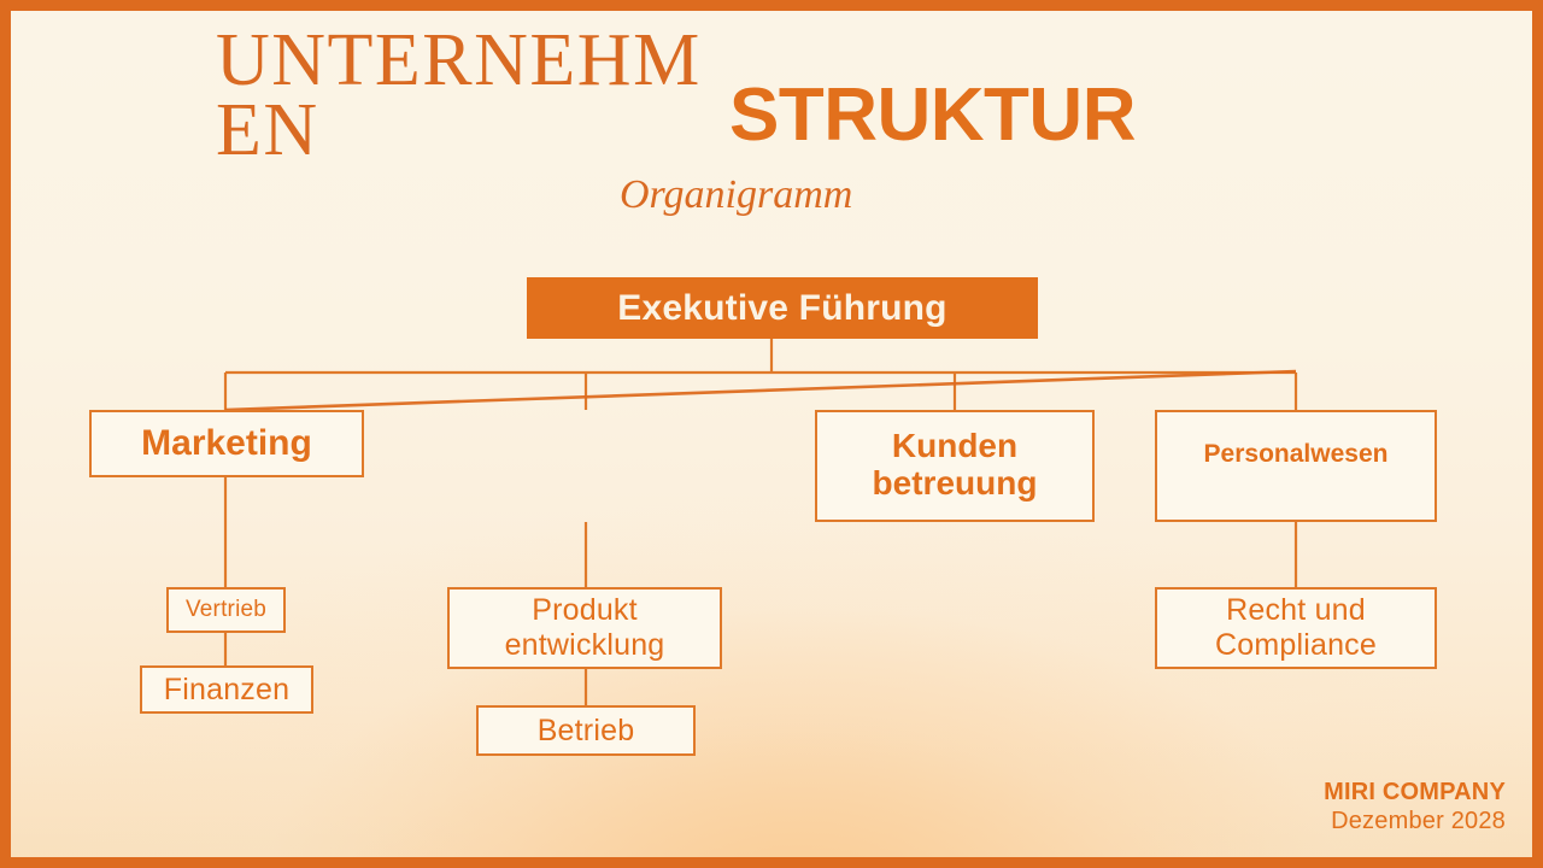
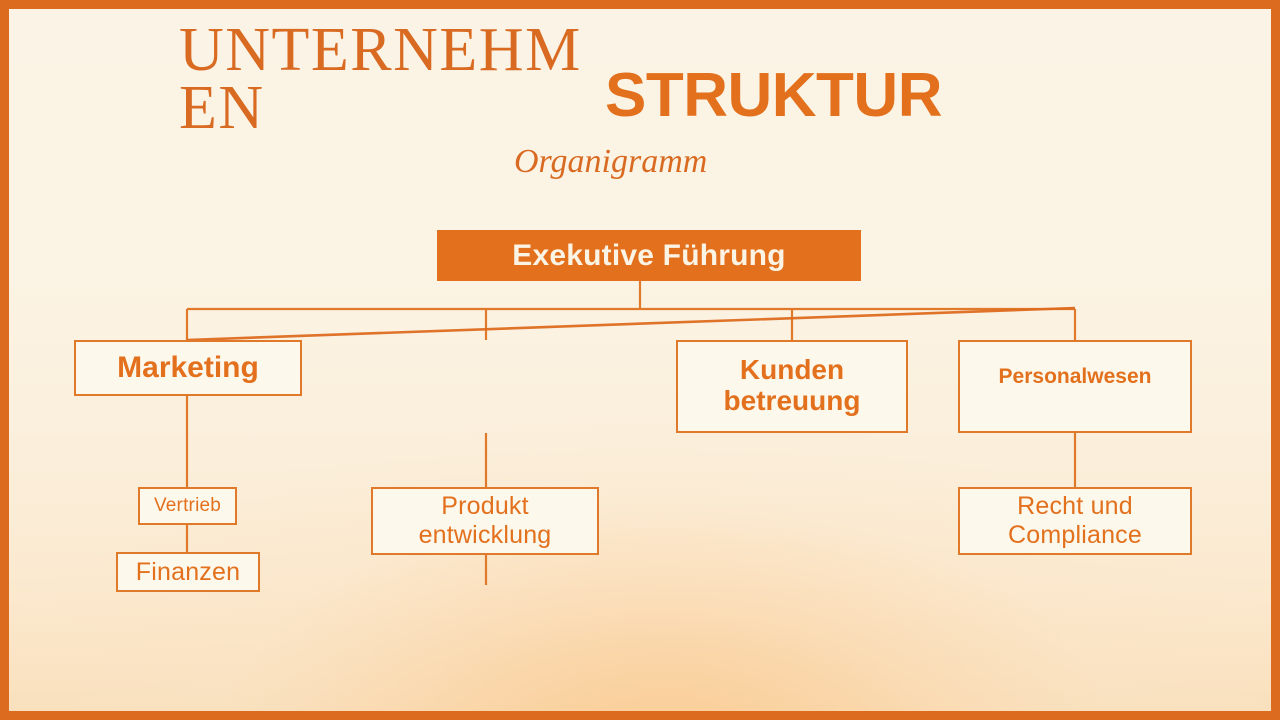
  UNTERNEHMEN
  STRUKTUR
  Organigramm
  Exekutive Führung
  Marketing
  Kunden
  betreuung
  Personalwesen
  Vertrieb
  Produkt
  entwicklung
  Recht und
  Compliance
  Finanzen
- Betrieb
- MIRI COMPANY
- Dezember 2028
